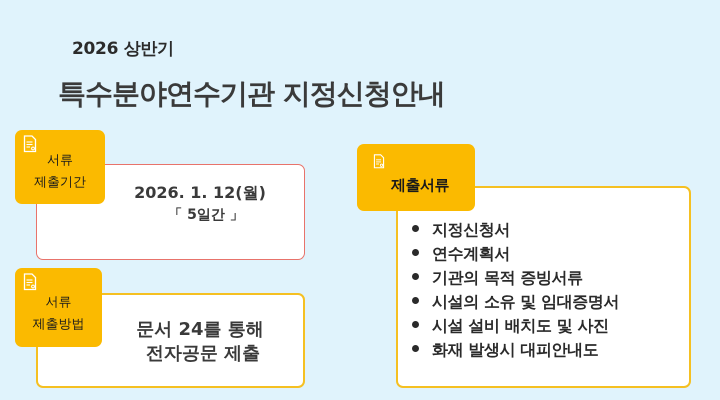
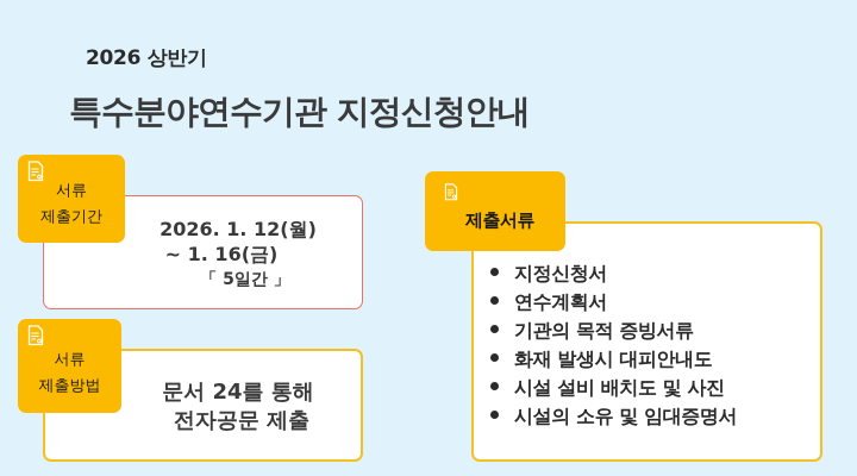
  2026 상반기
  특수분야연수기관 지정신청안내
  2026. 1. 12(월)
+ ~ 1. 16(금)
  「 5일간 」
  서류
  제출기간
  문서 24를 통해
  전자공문 제출
  서류
  제출방법
  지정신청서
  연수계획서
  기관의 목적 증빙서류
- 시설의 소유 및 임대증명서
+ 화재 발생시 대피안내도
  시설 설비 배치도 및 사진
- 화재 발생시 대피안내도
+ 시설의 소유 및 임대증명서
  제출서류
